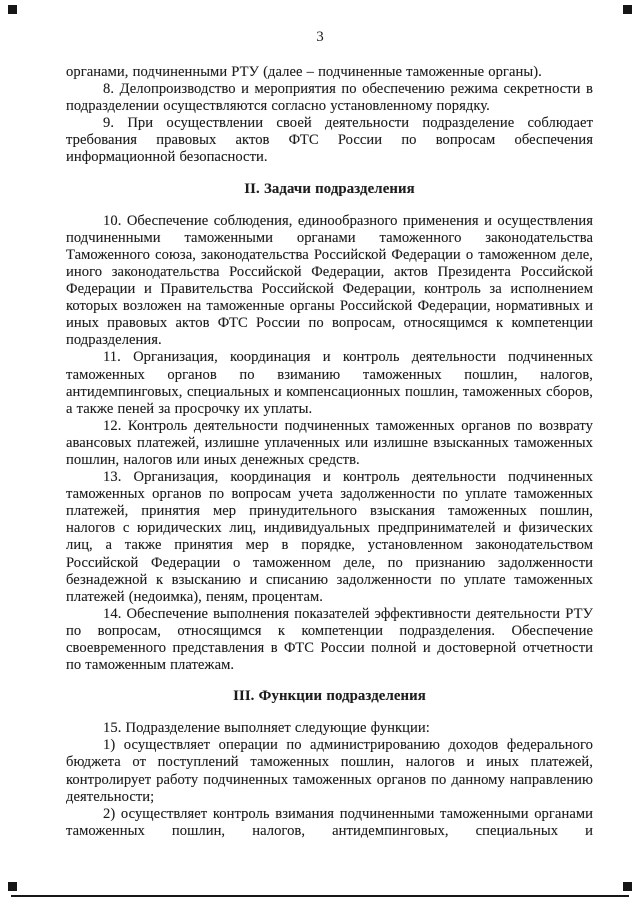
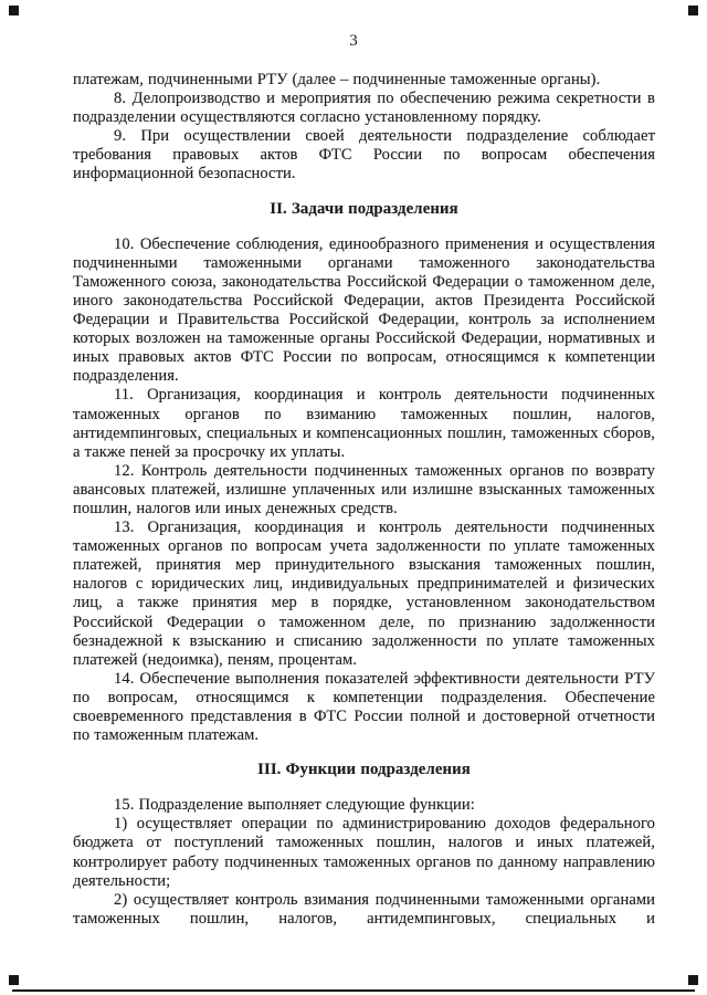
  3
- органами, подчиненными РТУ (далее – подчиненные таможенные органы).
+ платежам, подчиненными РТУ (далее – подчиненные таможенные органы).
  8. Делопроизводство и мероприятия по обеспечению режима секретности в подразделении осуществляются согласно установленному порядку.
  9. При осуществлении своей деятельности подразделение соблюдает требования правовых актов ФТС России по вопросам обеспечения информационной безопасности.
  II. Задачи подразделения
  10. Обеспечение соблюдения, единообразного применения и осуществления подчиненными таможенными органами таможенного законодательства Таможенного союза, законодательства Российской Федерации о таможенном деле, иного законодательства Российской Федерации, актов Президента Российской Федерации и Правительства Российской Федерации, контроль за исполнением которых возложен на таможенные органы Российской Федерации, нормативных и иных правовых актов ФТС России по вопросам, относящимся к компетенции подразделения.
  11. Организация, координация и контроль деятельности подчиненных таможенных органов по взиманию таможенных пошлин, налогов, антидемпинговых, специальных и компенсационных пошлин, таможенных сборов, а также пеней за просрочку их уплаты.
  12. Контроль деятельности подчиненных таможенных органов по возврату авансовых платежей, излишне уплаченных или излишне взысканных таможенных пошлин, налогов или иных денежных средств.
  13. Организация, координация и контроль деятельности подчиненных таможенных органов по вопросам учета задолженности по уплате таможенных платежей, принятия мер принудительного взыскания таможенных пошлин, налогов с юридических лиц, индивидуальных предпринимателей и физических лиц, а также принятия мер в порядке, установленном законодательством Российской Федерации о таможенном деле, по признанию задолженности безнадежной к взысканию и списанию задолженности по уплате таможенных платежей (недоимка), пеням, процентам.
  14. Обеспечение выполнения показателей эффективности деятельности РТУ по вопросам, относящимся к компетенции подразделения. Обеспечение своевременного представления в ФТС России полной и достоверной отчетности по таможенным платежам.
  III. Функции подразделения
  15. Подразделение выполняет следующие функции:
  1) осуществляет операции по администрированию доходов федерального бюджета от поступлений таможенных пошлин, налогов и иных платежей, контролирует работу подчиненных таможенных органов по данному направлению деятельности;
  2) осуществляет контроль взимания подчиненными таможенными органами таможенных пошлин, налогов, антидемпинговых, специальных и
